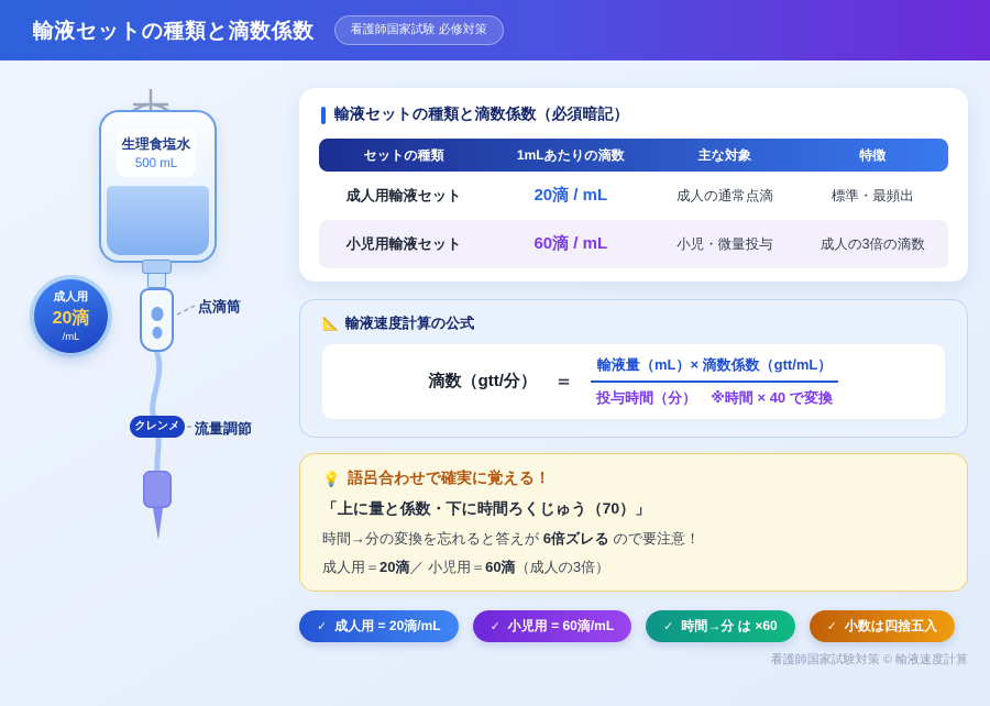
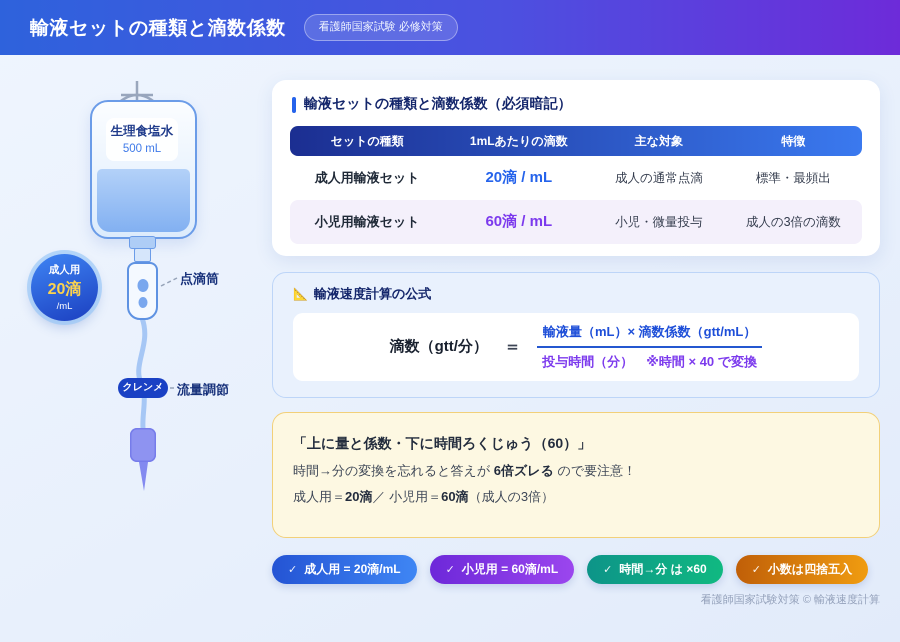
  輸液セットの種類と滴数係数
  看護師国家試験 必修対策
  生理食塩水
  500 mL
  クレンメ
  点滴筒
  流量調節
  成人用
  20滴
  /mL
  輸液セットの種類と滴数係数（必須暗記）
  セットの種類
  1mLあたりの滴数
  主な対象
  特徴
  成人用輸液セット
  20滴 / mL
  成人の通常点滴
  標準・最頻出
  小児用輸液セット
  60滴 / mL
  小児・微量投与
  成人の3倍の滴数
  📐
  輸液速度計算の公式
  滴数（gtt/分）
  ＝
  輸液量（mL）× 滴数係数（gtt/mL）
  投与時間（分） ※時間 × 40 で変換
- 💡
- 語呂合わせで確実に覚える！
- 「上に量と係数・下に時間ろくじゅう（70）」
+ 「上に量と係数・下に時間ろくじゅう（60）」
  時間→分の変換を忘れると答えが 6倍ズレる ので要注意！
  成人用＝20滴／ 小児用＝60滴（成人の3倍）
  ✓
  成人用 = 20滴/mL
  ✓
  小児用 = 60滴/mL
  ✓
  時間→分 は ×60
  ✓
  小数は四捨五入
  看護師国家試験対策 © 輸液速度計算
